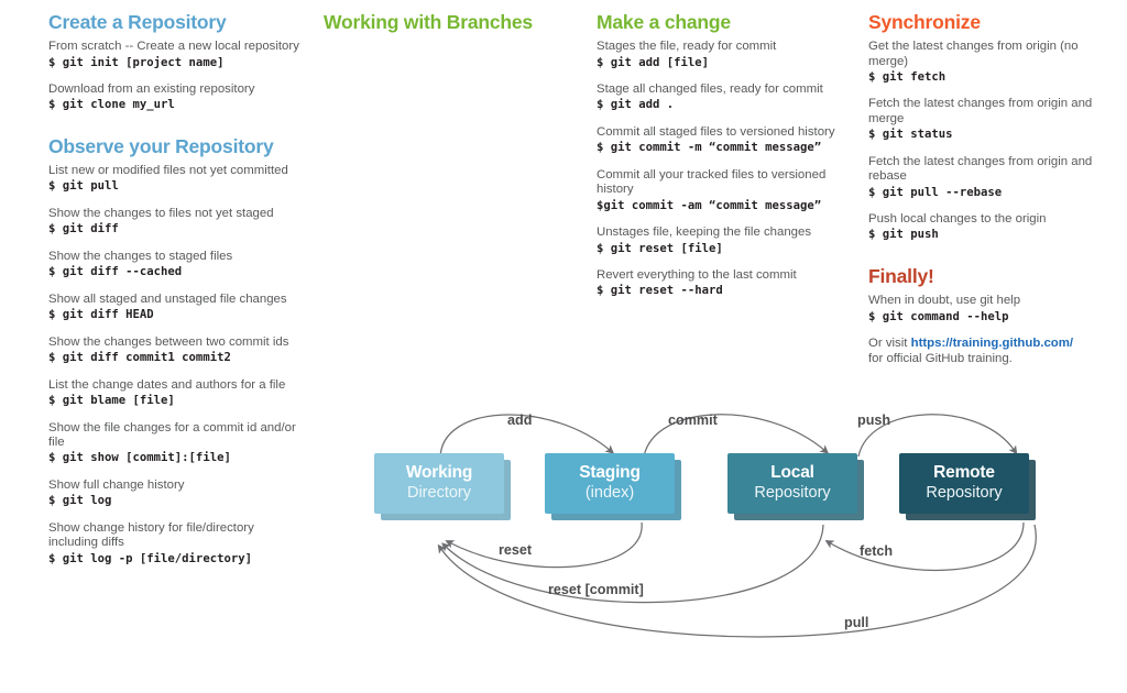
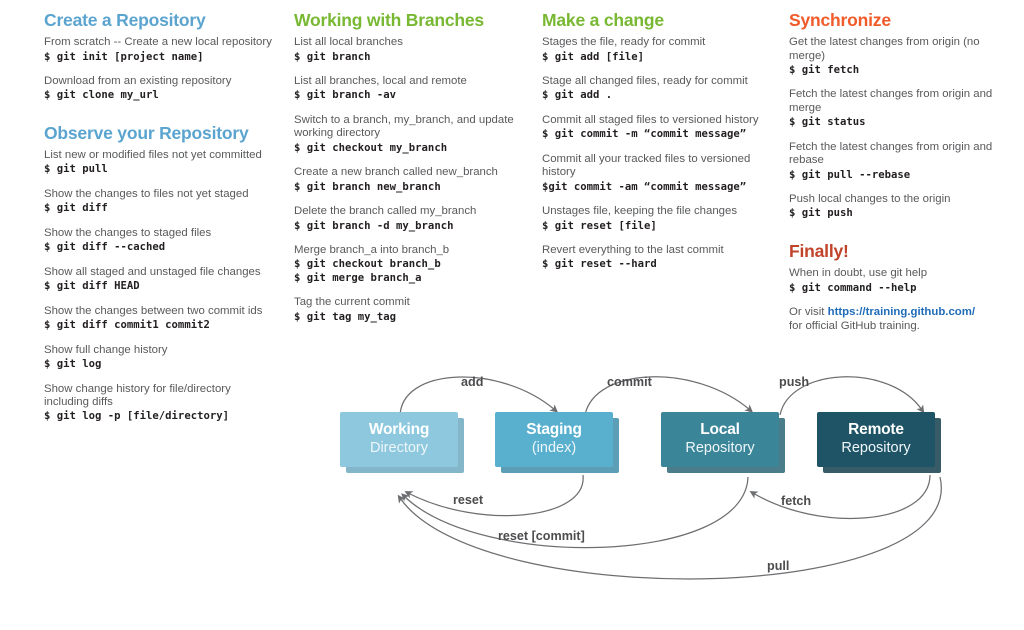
  Create a Repository
  From scratch -- Create a new local repository
  $ git init [project name]
  Download from an existing repository
  $ git clone my_url
  Observe your Repository
  List new or modified files not yet committed
  $ git pull
  Show the changes to files not yet staged
  $ git diff
  Show the changes to staged files
  $ git diff --cached
  Show all staged and unstaged file changes
  $ git diff HEAD
  Show the changes between two commit ids
  $ git diff commit1 commit2
- List the change dates and authors for a file
- $ git blame [file]
- Show the file changes for a commit id and/or file
- $ git show [commit]:[file]
  Show full change history
  $ git log
  Show change history for file/directory including diffs
  $ git log -p [file/directory]
  Working with Branches
+ List all local branches
+ $ git branch
+ List all branches, local and remote
+ $ git branch -av
+ Switch to a branch, my_branch, and update working directory
+ $ git checkout my_branch
+ Create a new branch called new_branch
+ $ git branch new_branch
+ Delete the branch called my_branch
+ $ git branch -d my_branch
+ Merge branch_a into branch_b
+ $ git checkout branch_b
+ $ git merge branch_a
+ Tag the current commit
+ $ git tag my_tag
  Make a change
  Stages the file, ready for commit
  $ git add [file]
  Stage all changed files, ready for commit
  $ git add .
  Commit all staged files to versioned history
  $ git commit -m “commit message”
  Commit all your tracked files to versioned history
  $git commit -am “commit message”
  Unstages file, keeping the file changes
  $ git reset [file]
  Revert everything to the last commit
  $ git reset --hard
  Synchronize
  Get the latest changes from origin (no merge)
  $ git fetch
  Fetch the latest changes from origin and merge
  $ git status
  Fetch the latest changes from origin and rebase
  $ git pull --rebase
  Push local changes to the origin
  $ git push
  Finally!
  When in doubt, use git help
  $ git command --help
  Or visit https://training.github.com/
  for official GitHub training.
  Working
  Directory
  Staging
  (index)
  Local
  Repository
  Remote
  Repository
  add
  commit
  push
  reset
  fetch
  reset [commit]
  pull
